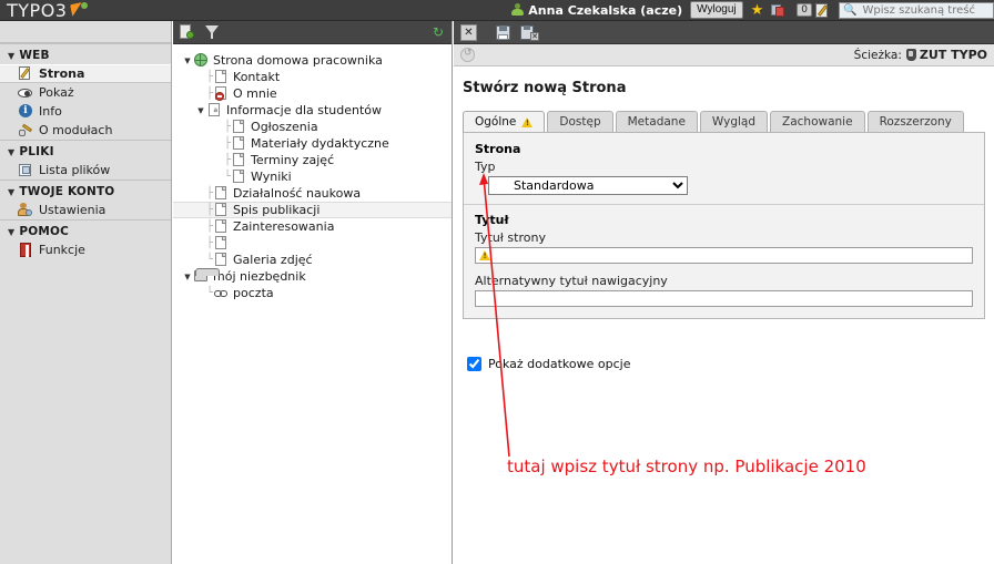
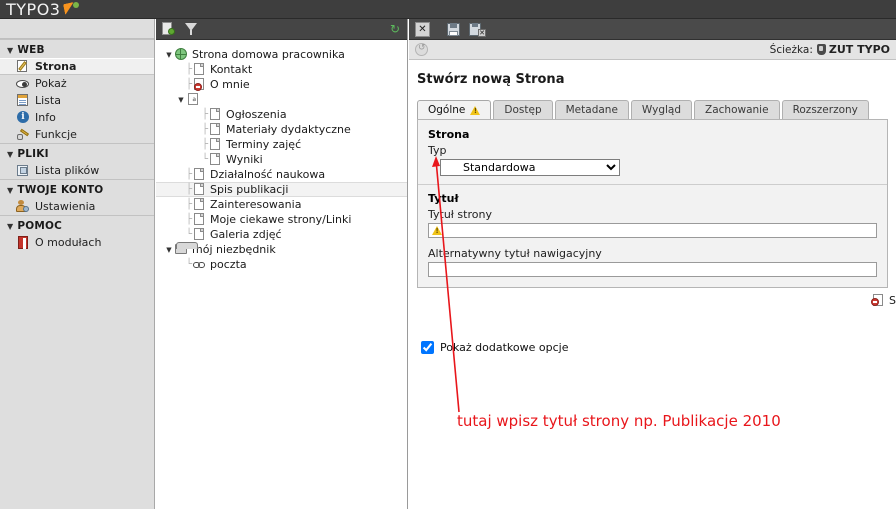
  TYPO3
- Anna Czekalska (acze)
- Wyloguj
- ★
- 0
- 🔍
- Wpisz szukaną treść
  ▼
  WEB
  Strona
  Pokaż
+ Lista
  i
  Info
- O modułach
+ Funkcje
  ▼
  PLIKI
  Lista plików
  ▼
  TWOJE KONTO
  Ustawienia
  ▼
  POMOC
- Funkcje
+ O modułach
  ↻
  ▼
  Strona domowa pracownika
  ├
  Kontakt
  ├
  O mnie
  ▼
- Informacje dla studentów
  ├
  Ogłoszenia
  ├
  Materiały dydaktyczne
  ├
  Terminy zajęć
  └
  Wyniki
  ├
  Działalność naukowa
  ├
  Spis publikacji
  ├
  Zainteresowania
  ├
+ Moje ciekawe strony/Linki
  └
  Galeria zdjęć
  ▼
  mój niezbędnik
  └
  poczta
  ✕
  ✕
  Ścieżka:
  ZUT TYPO
  Stwórz nową Strona
  Ogólne
  Dostęp
  Metadane
  Wygląd
  Zachowanie
  Rozszerzony
  Strona
  Typ
  Standardowa
  Tytuł
  Tyuł strony
  Alternatywny tytuł nawigacyjny
+ S
  Pokaż dodatkowe opcje
  tutaj wpisz tytuł strony np. Publikacje 2010
